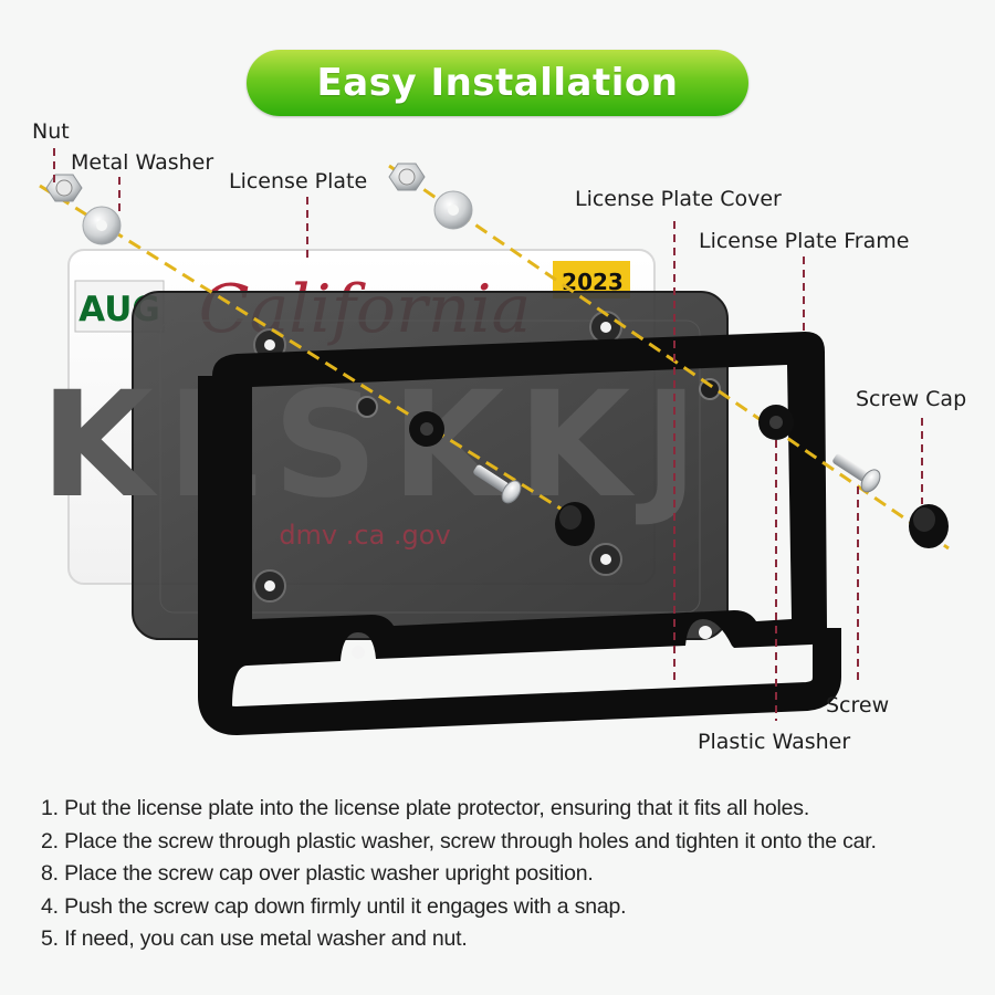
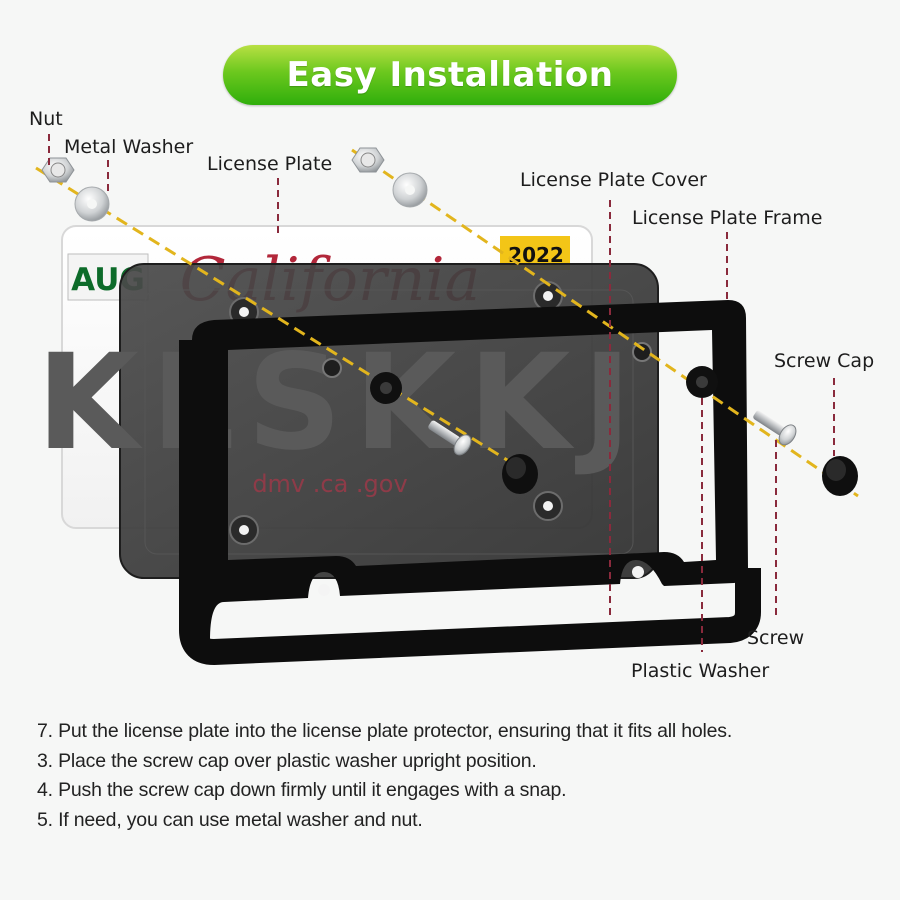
  Easy Installation
- 2023
+ 2022
  KSKKJ
  dmv .ca .gov
  Nut
  Metal Washer
  License Plate
  License Plate Cover
  License Plate Frame
  Screw Cap
  Screw
  Plastic Washer
- 1. Put the license plate into the license plate protector, ensuring that it fits all holes.
+ 7. Put the license plate into the license plate protector, ensuring that it fits all holes.
- 2. Place the screw through plastic washer, screw through holes and tighten it onto the car.
- 8. Place the screw cap over plastic washer upright position.
+ 3. Place the screw cap over plastic washer upright position.
  4. Push the screw cap down firmly until it engages with a snap.
  5. If need, you can use metal washer and nut.
